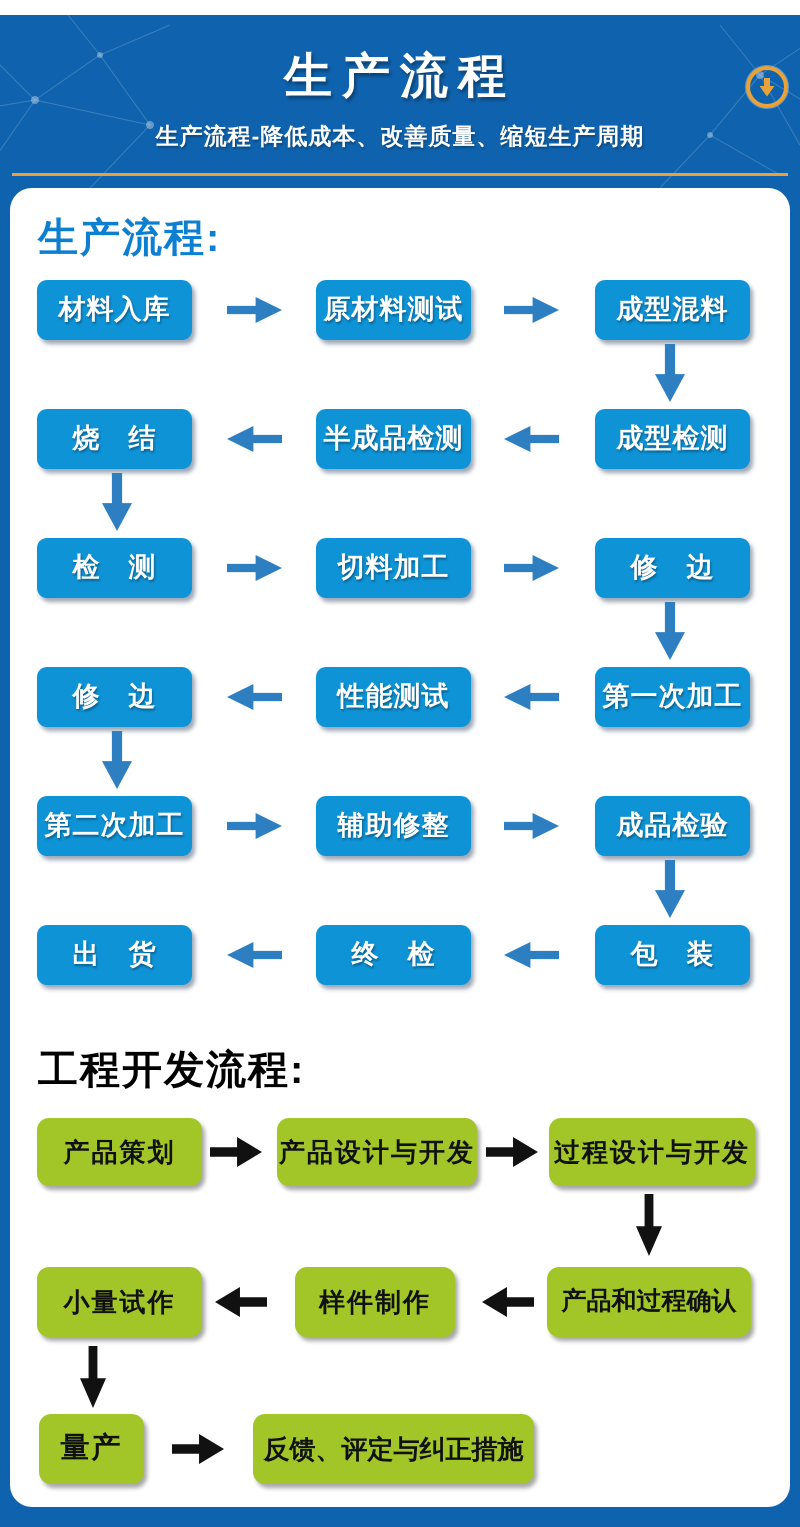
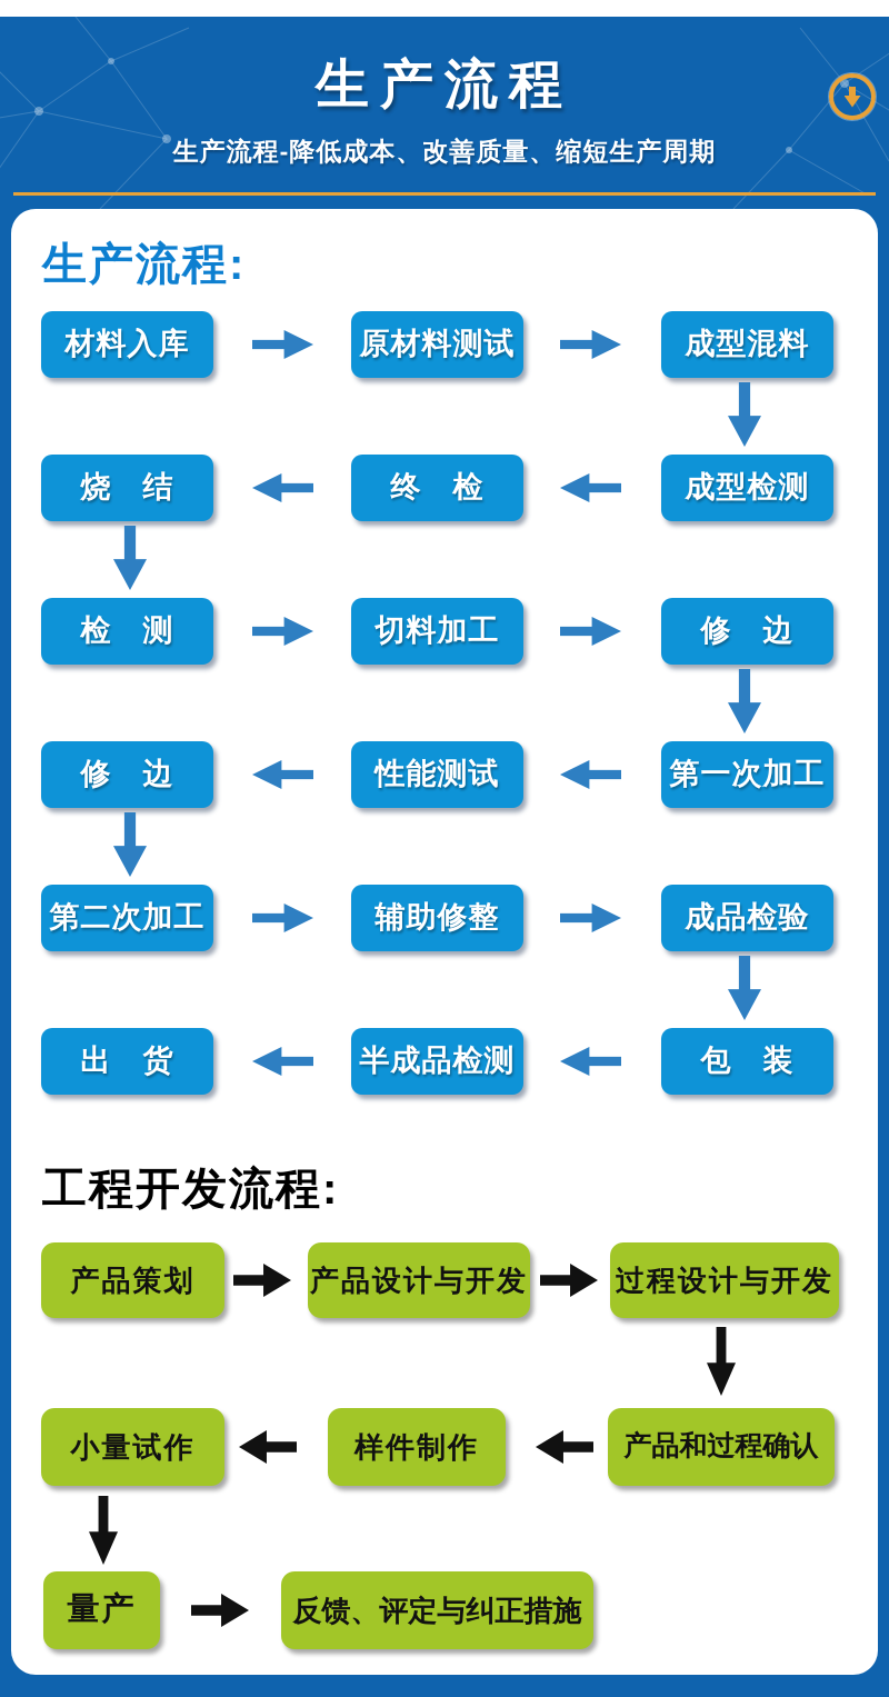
  生产流程
  生产流程-降低成本、改善质量、缩短生产周期
  生产流程:
  材料入库
  原材料测试
  成型混料
  烧 结
- 半成品检测
+ 终 检
  成型检测
  检 测
  切料加工
  修 边
  修 边
  性能测试
  第一次加工
  第二次加工
  辅助修整
  成品检验
  出 货
- 终 检
+ 半成品检测
  包 装
  工程开发流程:
  产品策划
  产品设计与开发
  过程设计与开发
  小量试作
  样件制作
  产品和过程确认
  量产
  反馈、评定与纠正措施
